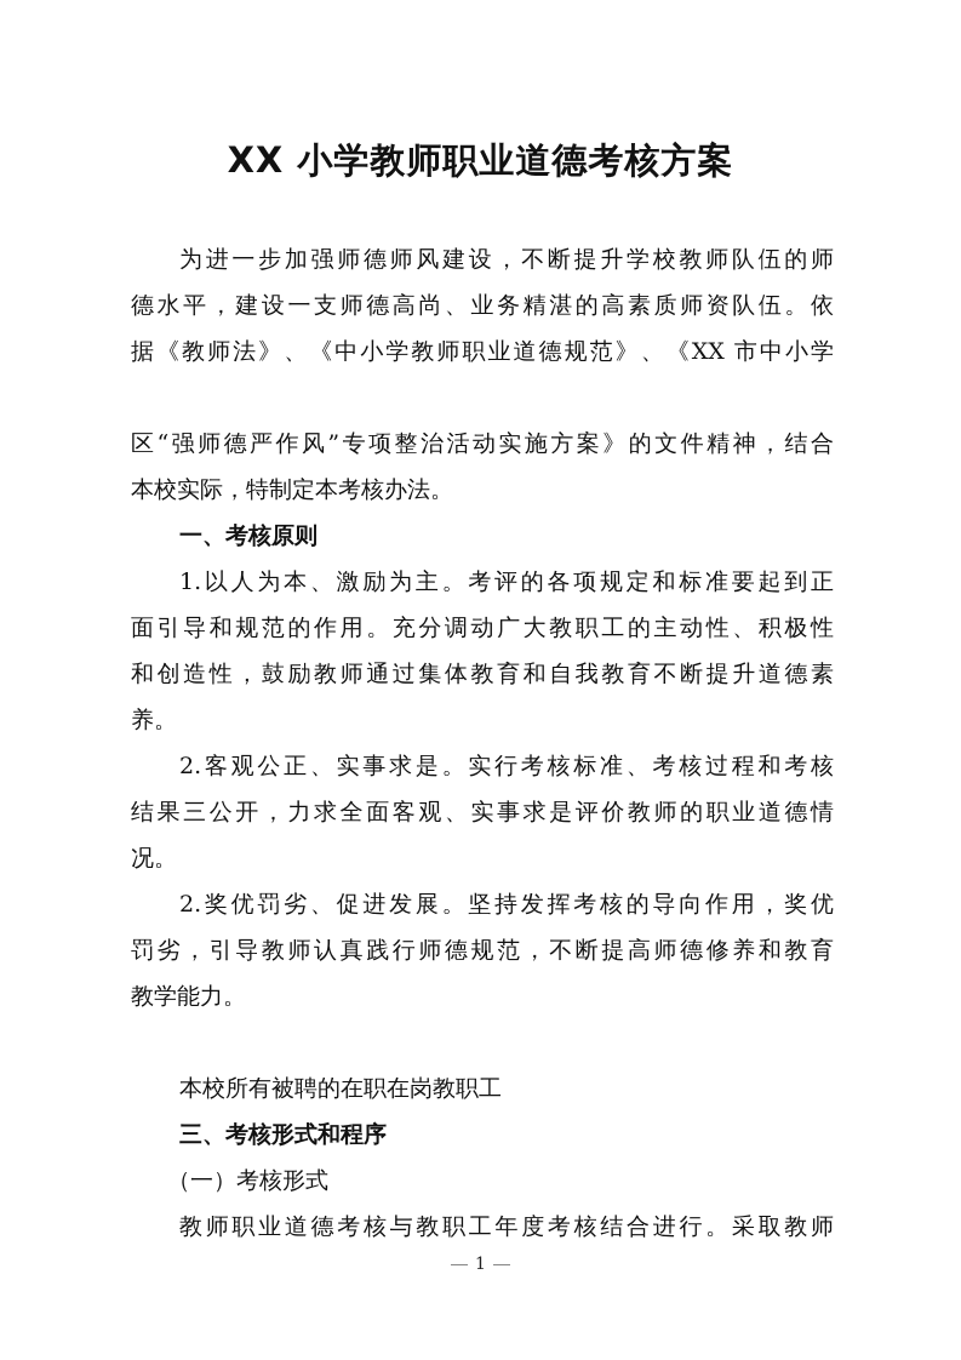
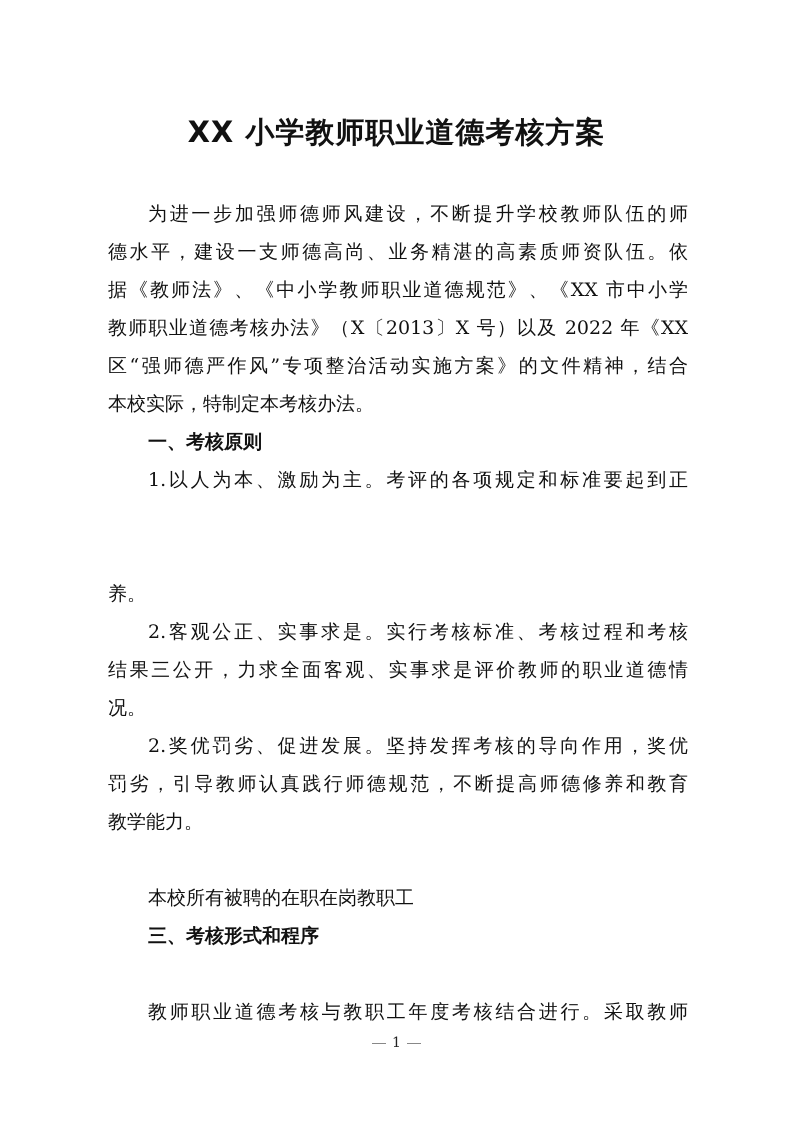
  XX 小学教师职业道德考核方案
  为进一步加强师德师风建设，不断提升学校教师队伍的师
  德水平，建设一支师德高尚、业务精湛的高素质师资队伍。依
  据《教师法》、《中小学教师职业道德规范》、《XX 市中小学
+ 教师职业道德考核办法》（X〔2013〕X 号）以及 2022 年《XX
  区“强师德严作风”专项整治活动实施方案》的文件精神，结合
  本校实际，特制定本考核办法。
  一、考核原则
  1.以人为本、激励为主。考评的各项规定和标准要起到正
- 面引导和规范的作用。充分调动广大教职工的主动性、积极性
- 和创造性，鼓励教师通过集体教育和自我教育不断提升道德素
  养。
  2.客观公正、实事求是。实行考核标准、考核过程和考核
  结果三公开，力求全面客观、实事求是评价教师的职业道德情
  况。
  2.奖优罚劣、促进发展。坚持发挥考核的导向作用，奖优
  罚劣，引导教师认真践行师德规范，不断提高师德修养和教育
  教学能力。
  本校所有被聘的在职在岗教职工
  三、考核形式和程序
- （一）考核形式
  教师职业道德考核与教职工年度考核结合进行。采取教师
  1
